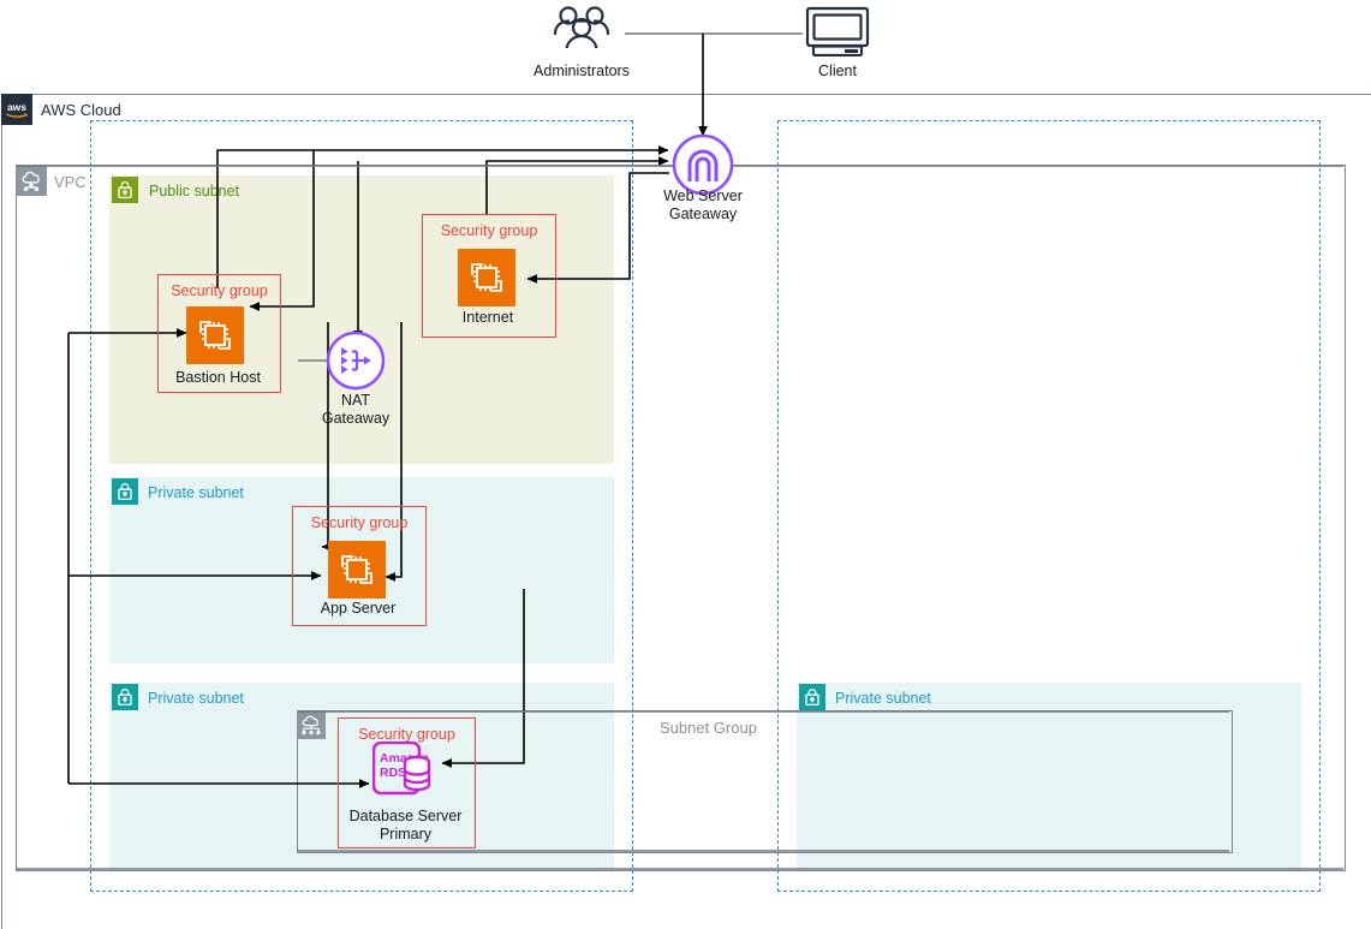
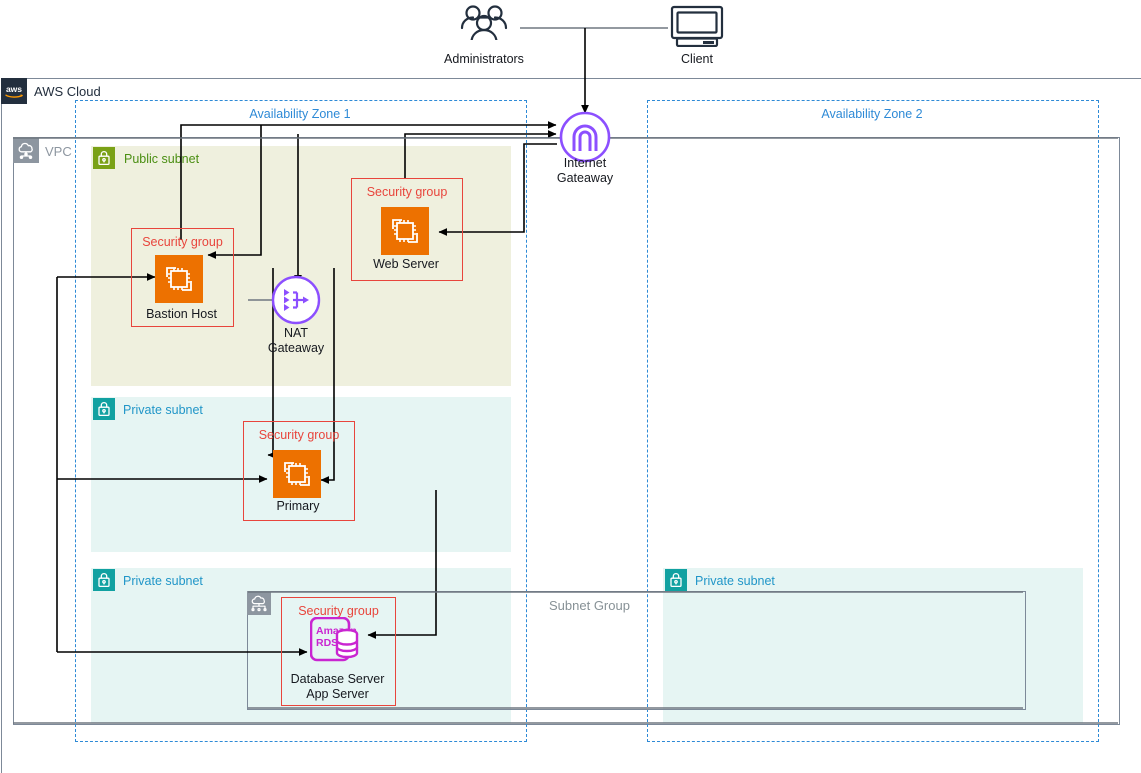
  Administrators
  Client
  aws
  AWS Cloud
  VPC
+ Availability Zone 1
+ Availability Zone 2
  Public subnet
  Private subnet
  Private subnet
  Private subnet
  Subnet Group
  Security group
  Bastion Host
  Security group
- Internet
+ Web Server
  Security group
- App Server
+ Primary
  Security group
  RDS
  Database Server
- Primary
+ App Server
- Web Server
+ Internet
  Gateaway
  NAT
  Gateaway
